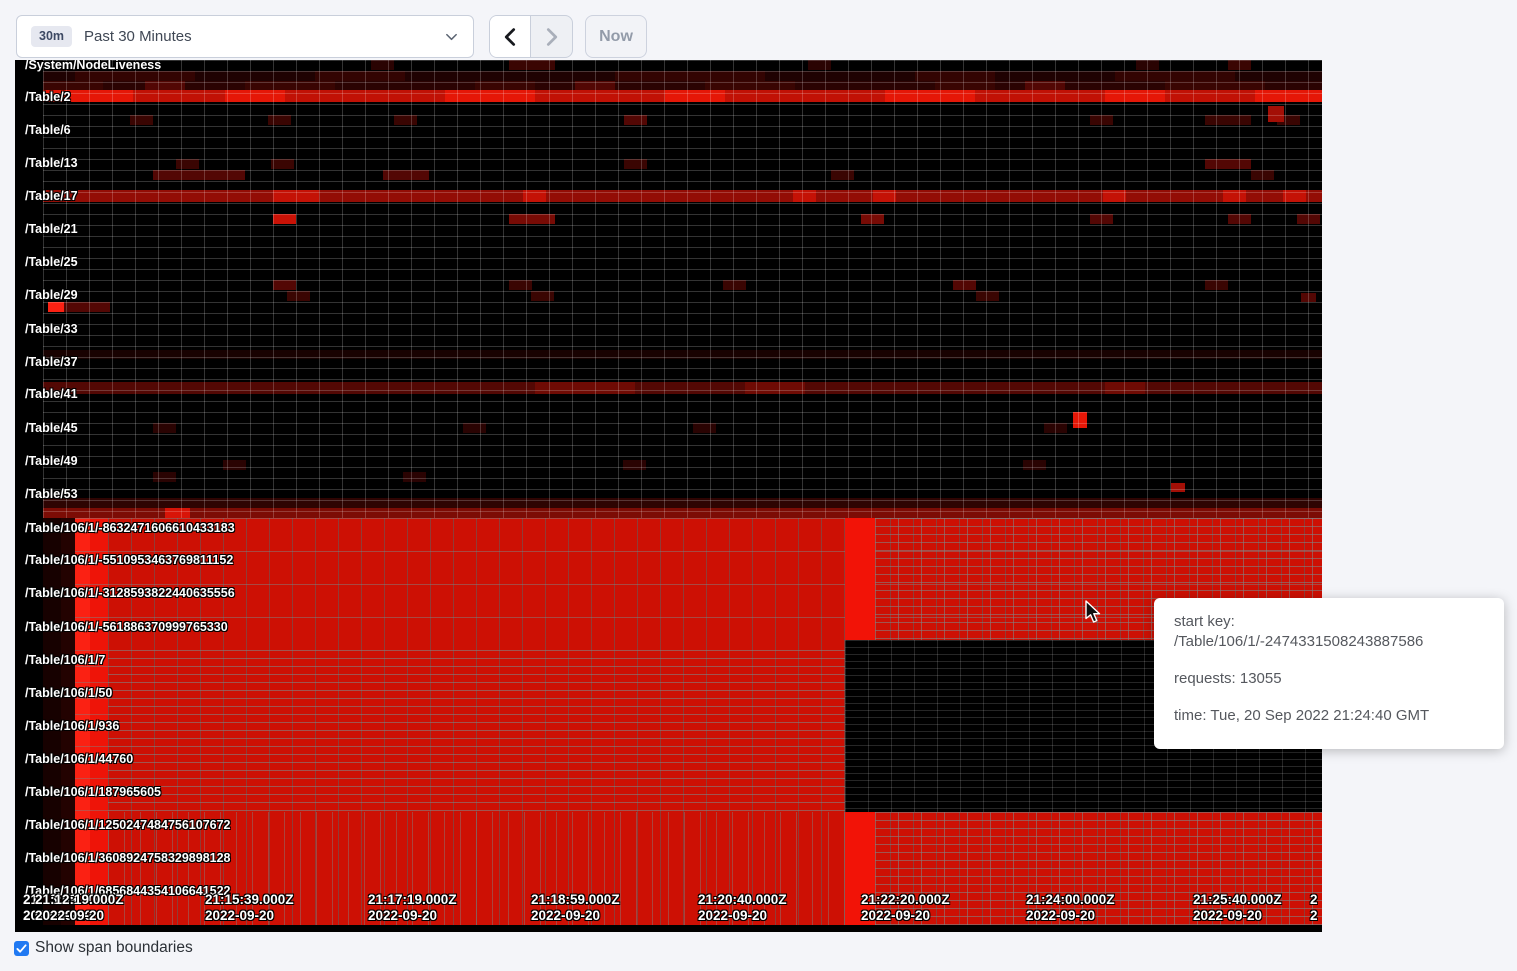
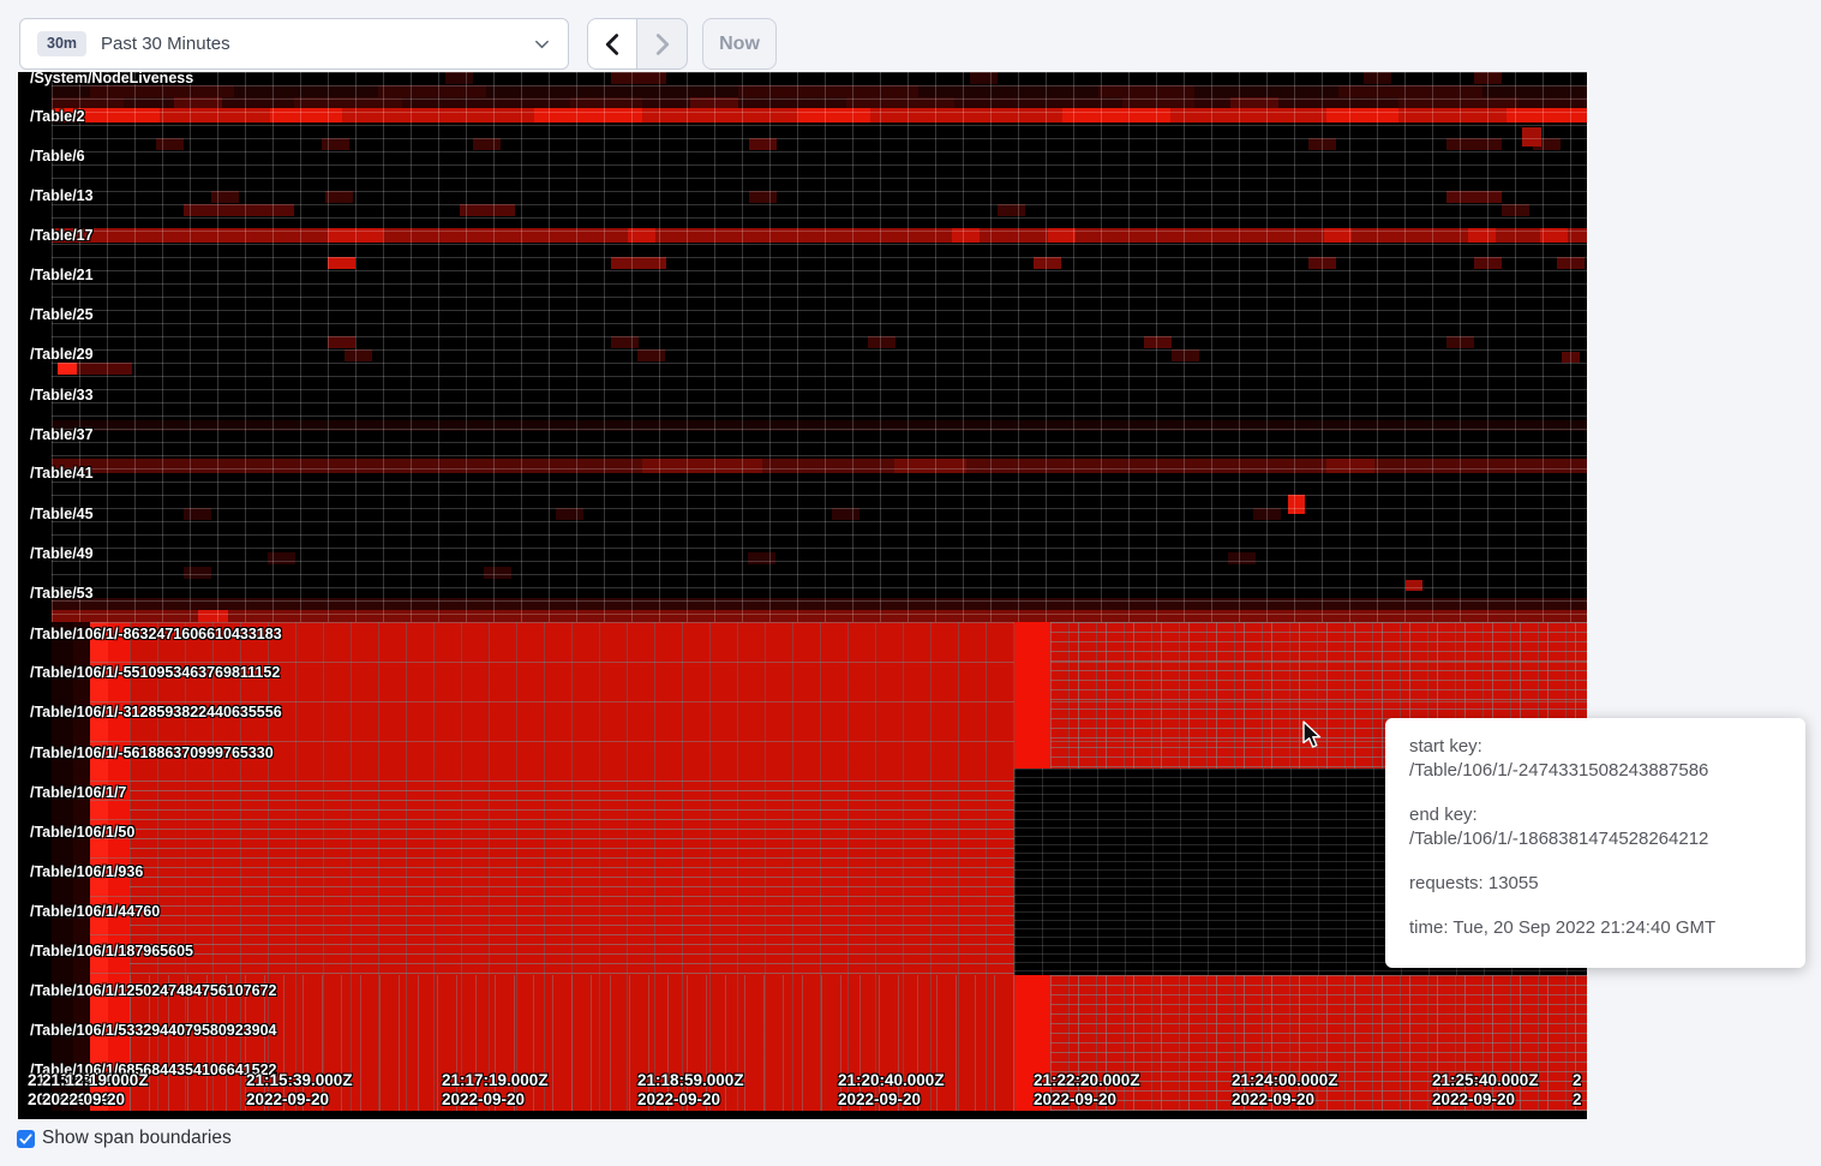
  30m
  Past 30 Minutes
  Now
  /System/NodeLiveness
  /Table/2
  /Table/6
  /Table/13
  /Table/17
  /Table/21
  /Table/25
  /Table/29
  /Table/33
  /Table/37
  /Table/41
  /Table/45
  /Table/49
  /Table/53
  /Table/106/1/-8632471606610433183
  /Table/106/1/-5510953463769811152
  /Table/106/1/-3128593822440635556
  /Table/106/1/-561886370999765330
  /Table/106/1/7
  /Table/106/1/50
  /Table/106/1/936
  /Table/106/1/44760
  /Table/106/1/187965605
  /Table/106/1/1250247484756107672
- /Table/106/1/3608924758329898128
+ /Table/106/1/5332944079580923904
  /Table/106/1/6856844354106641522
  21:13:59.000Z
  2022-09-20
  21:12:19.000Z
  2022-09-20
  21:15:39.000Z
  2022-09-20
  21:17:19.000Z
  2022-09-20
  21:18:59.000Z
  2022-09-20
  21:20:40.000Z
  2022-09-20
  21:22:20.000Z
  2022-09-20
  21:24:00.000Z
  2022-09-20
  21:25:40.000Z
  2022-09-20
  2
  2
  start key: /Table/106/1/-2474331508243887586
+ end key: /Table/106/1/-1868381474528264212
  requests: 13055
  time: Tue, 20 Sep 2022 21:24:40 GMT
  Show span boundaries
